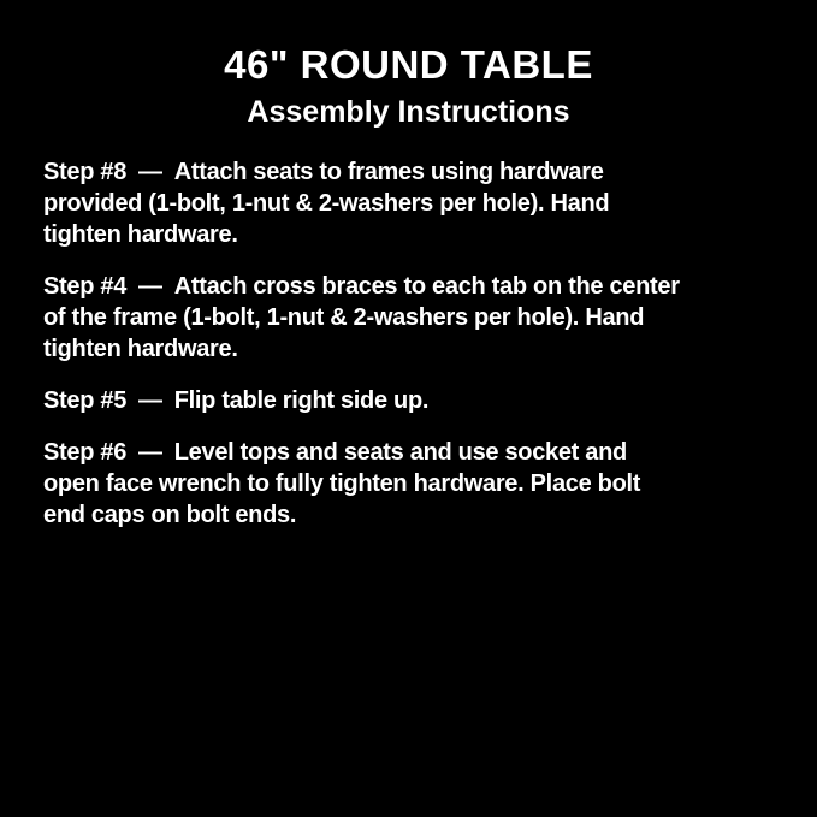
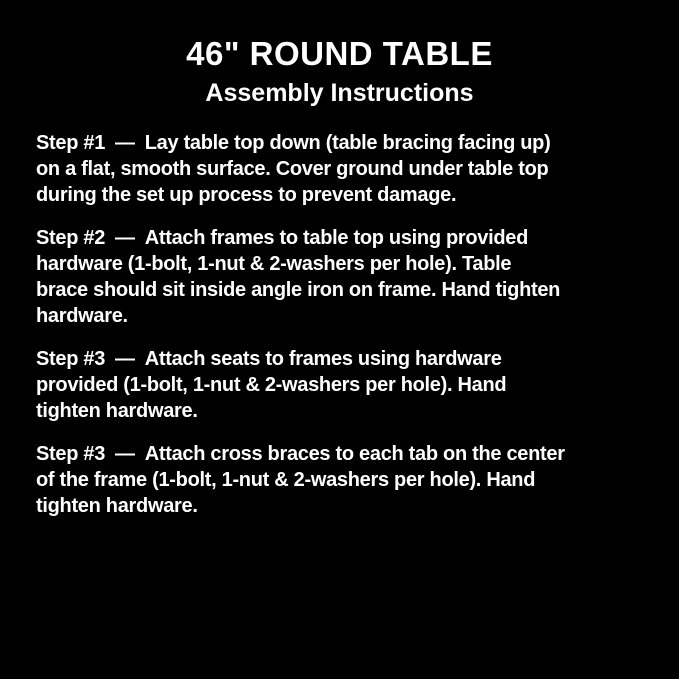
  46" ROUND TABLE
  Assembly Instructions
+ Step #1 — Lay table top down (table bracing facing up)
+ on a flat, smooth surface. Cover ground under table top
+ during the set up process to prevent damage.
+ Step #2 — Attach frames to table top using provided
+ hardware (1-bolt, 1-nut & 2-washers per hole). Table
+ brace should sit inside angle iron on frame. Hand tighten
+ hardware.
- Step #8 — Attach seats to frames using hardware
+ Step #3 — Attach seats to frames using hardware
  provided (1-bolt, 1-nut & 2-washers per hole). Hand
  tighten hardware.
- Step #4 — Attach cross braces to each tab on the center
+ Step #3 — Attach cross braces to each tab on the center
  of the frame (1-bolt, 1-nut & 2-washers per hole). Hand
  tighten hardware.
- Step #5 — Flip table right side up.
- Step #6 — Level tops and seats and use socket and
- open face wrench to fully tighten hardware. Place bolt
- end caps on bolt ends.
